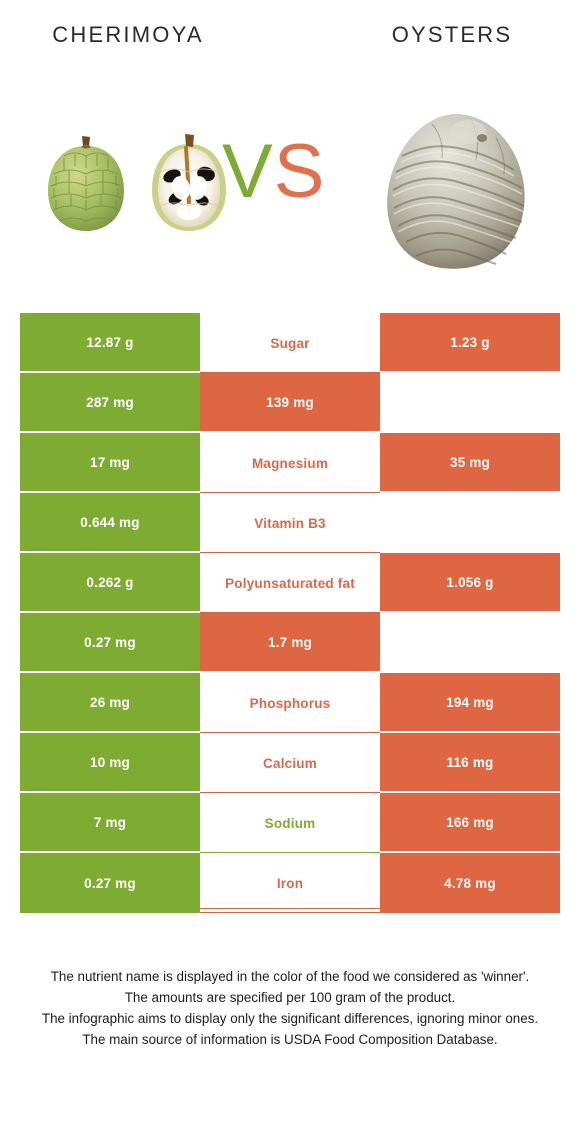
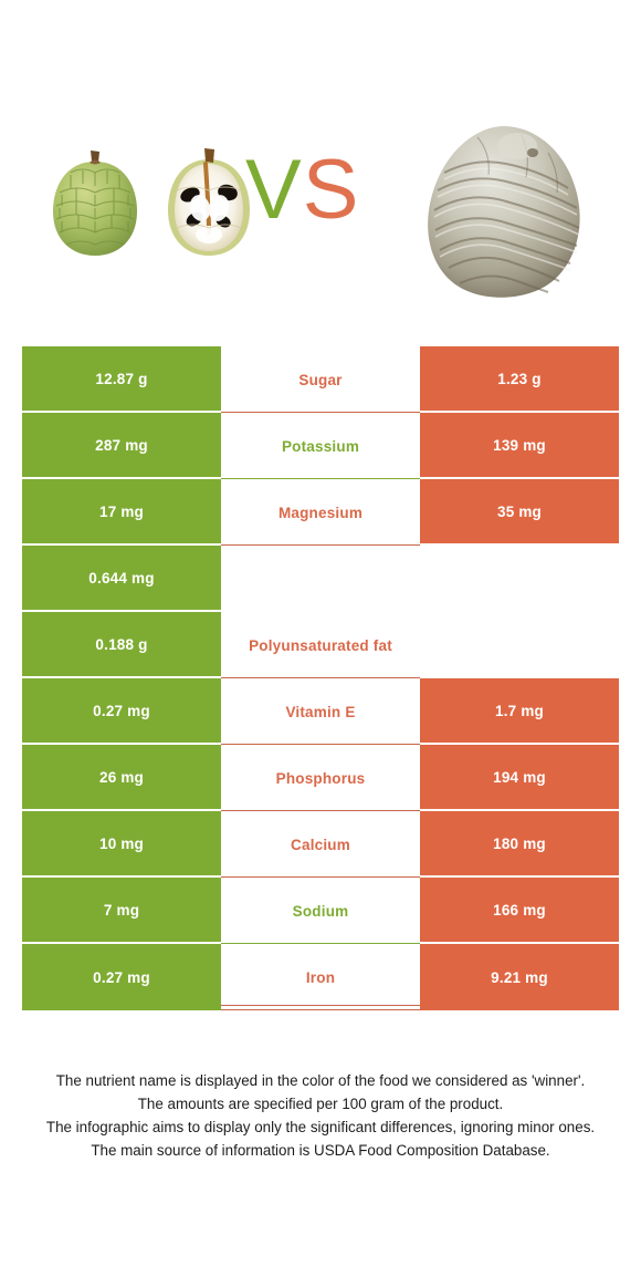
- CHERIMOYA
- OYSTERS
  VS
  12.87 g
  Sugar
  1.23 g
  287 mg
+ Potassium
  139 mg
  17 mg
  Magnesium
  35 mg
  0.644 mg
- Vitamin B3
- 0.262 g
+ 0.188 g
  Polyunsaturated fat
- 1.056 g
  0.27 mg
+ Vitamin E
  1.7 mg
  26 mg
  Phosphorus
  194 mg
  10 mg
  Calcium
- 116 mg
+ 180 mg
  7 mg
  Sodium
  166 mg
  0.27 mg
  Iron
- 4.78 mg
+ 9.21 mg
  The nutrient name is displayed in the color of the food we considered as 'winner'.
  The amounts are specified per 100 gram of the product.
  The infographic aims to display only the significant differences, ignoring minor ones.
  The main source of information is USDA Food Composition Database.
